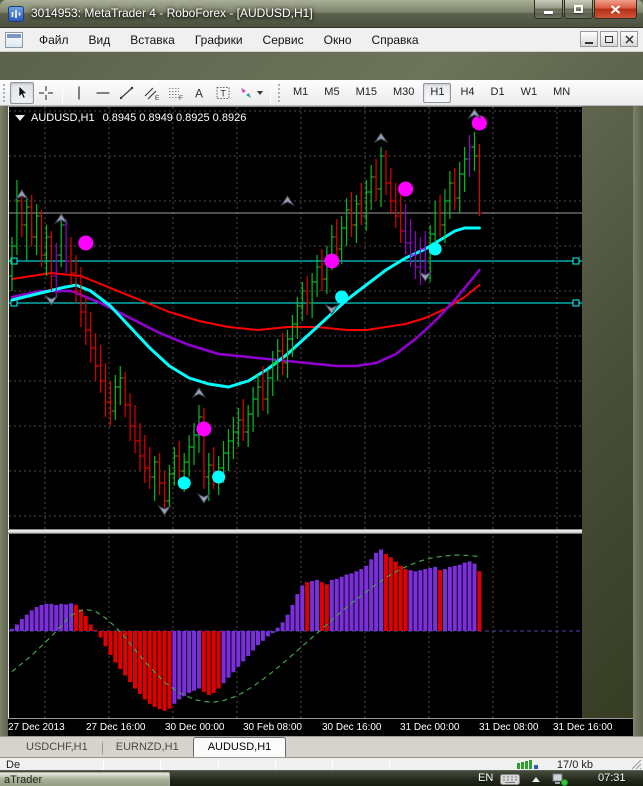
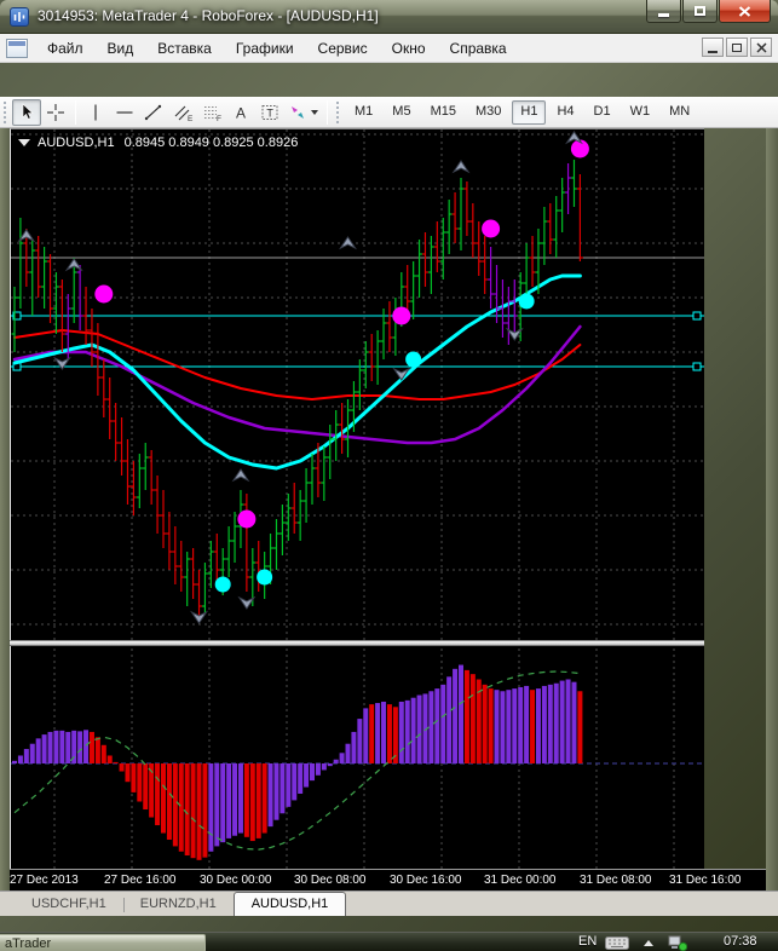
  3014953: MetaTrader 4 - RoboForex - [AUDUSD,H1]
  Файл
  Вид
  Вставка
  Графики
  Сервис
  Окно
  Справка
  A
  T
  M1
  M5
  M15
  M30
  H1
  H4
  D1
  W1
  MN
  AUDUSD,H1
  0.8945 0.8949 0.8925 0.8926
  27 Dec 2013
  27 Dec 16:00
  30 Dec 00:00
- 30 Feb 08:00
+ 30 Dec 08:00
  30 Dec 16:00
  31 Dec 00:00
  31 Dec 08:00
  31 Dec 16:00
  USDCHF,H1
  EURNZD,H1
  AUDUSD,H1
- De
- 17/0 kb
  aTrader
  EN
- 07:31
+ 07:38
